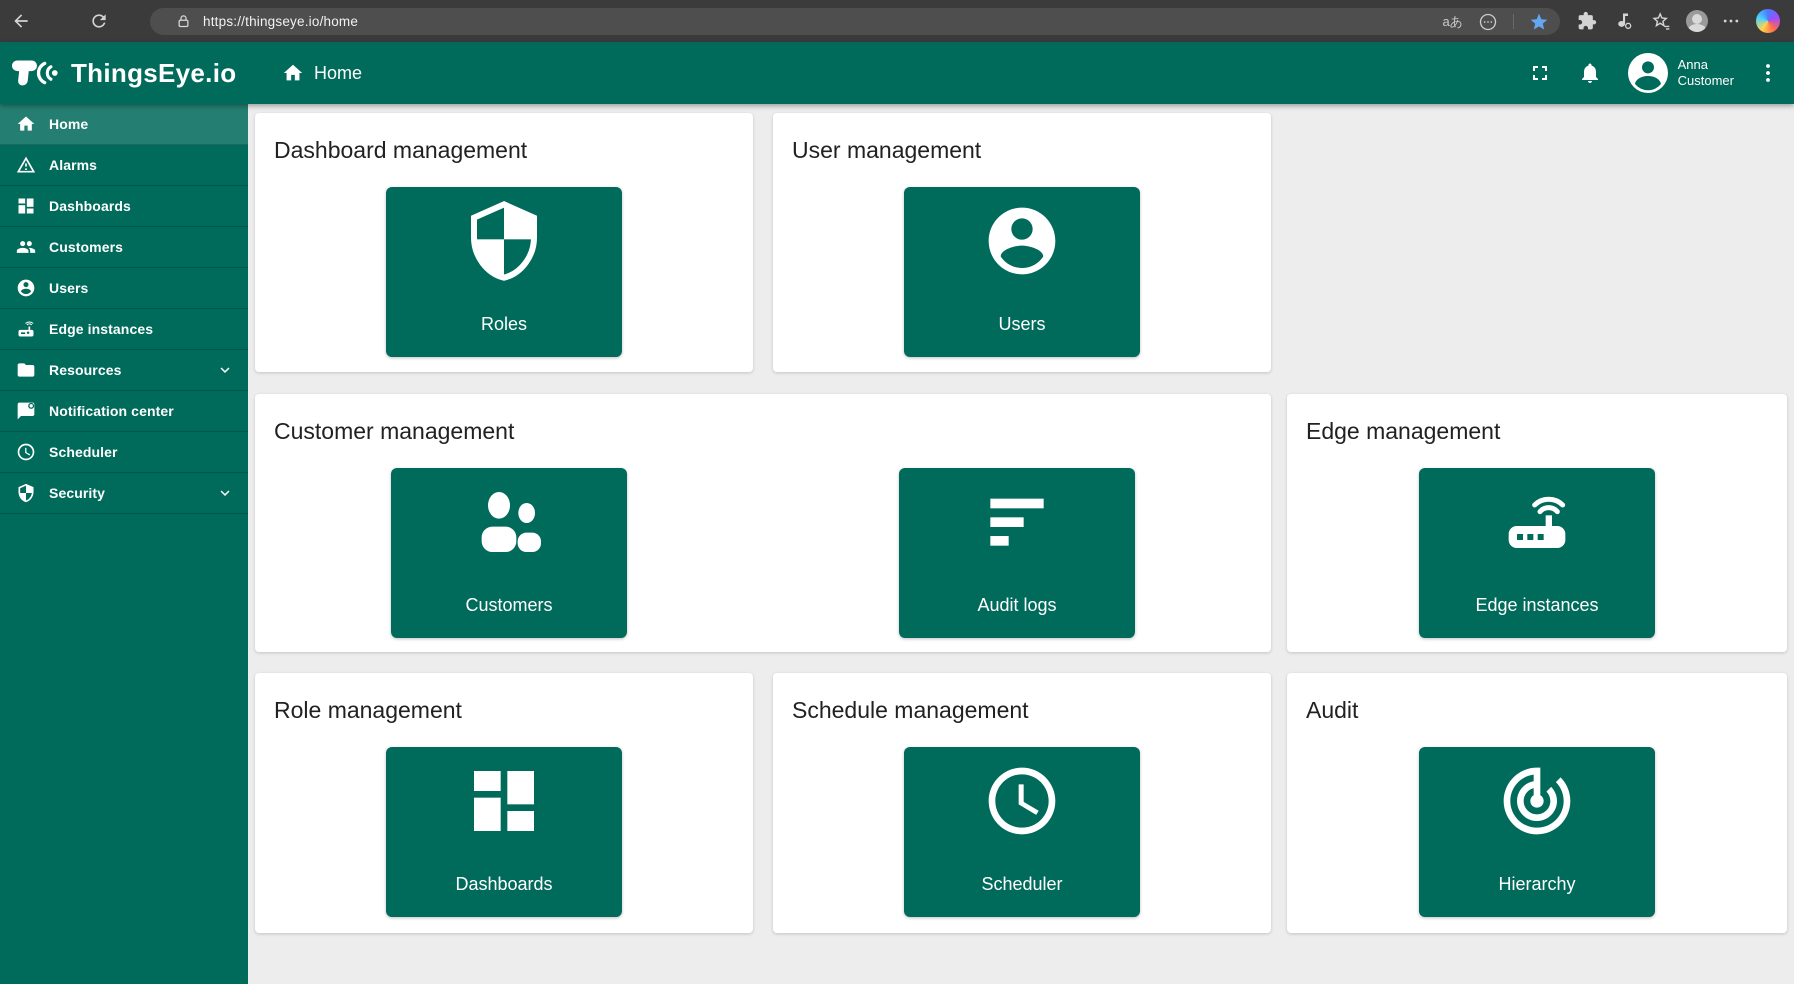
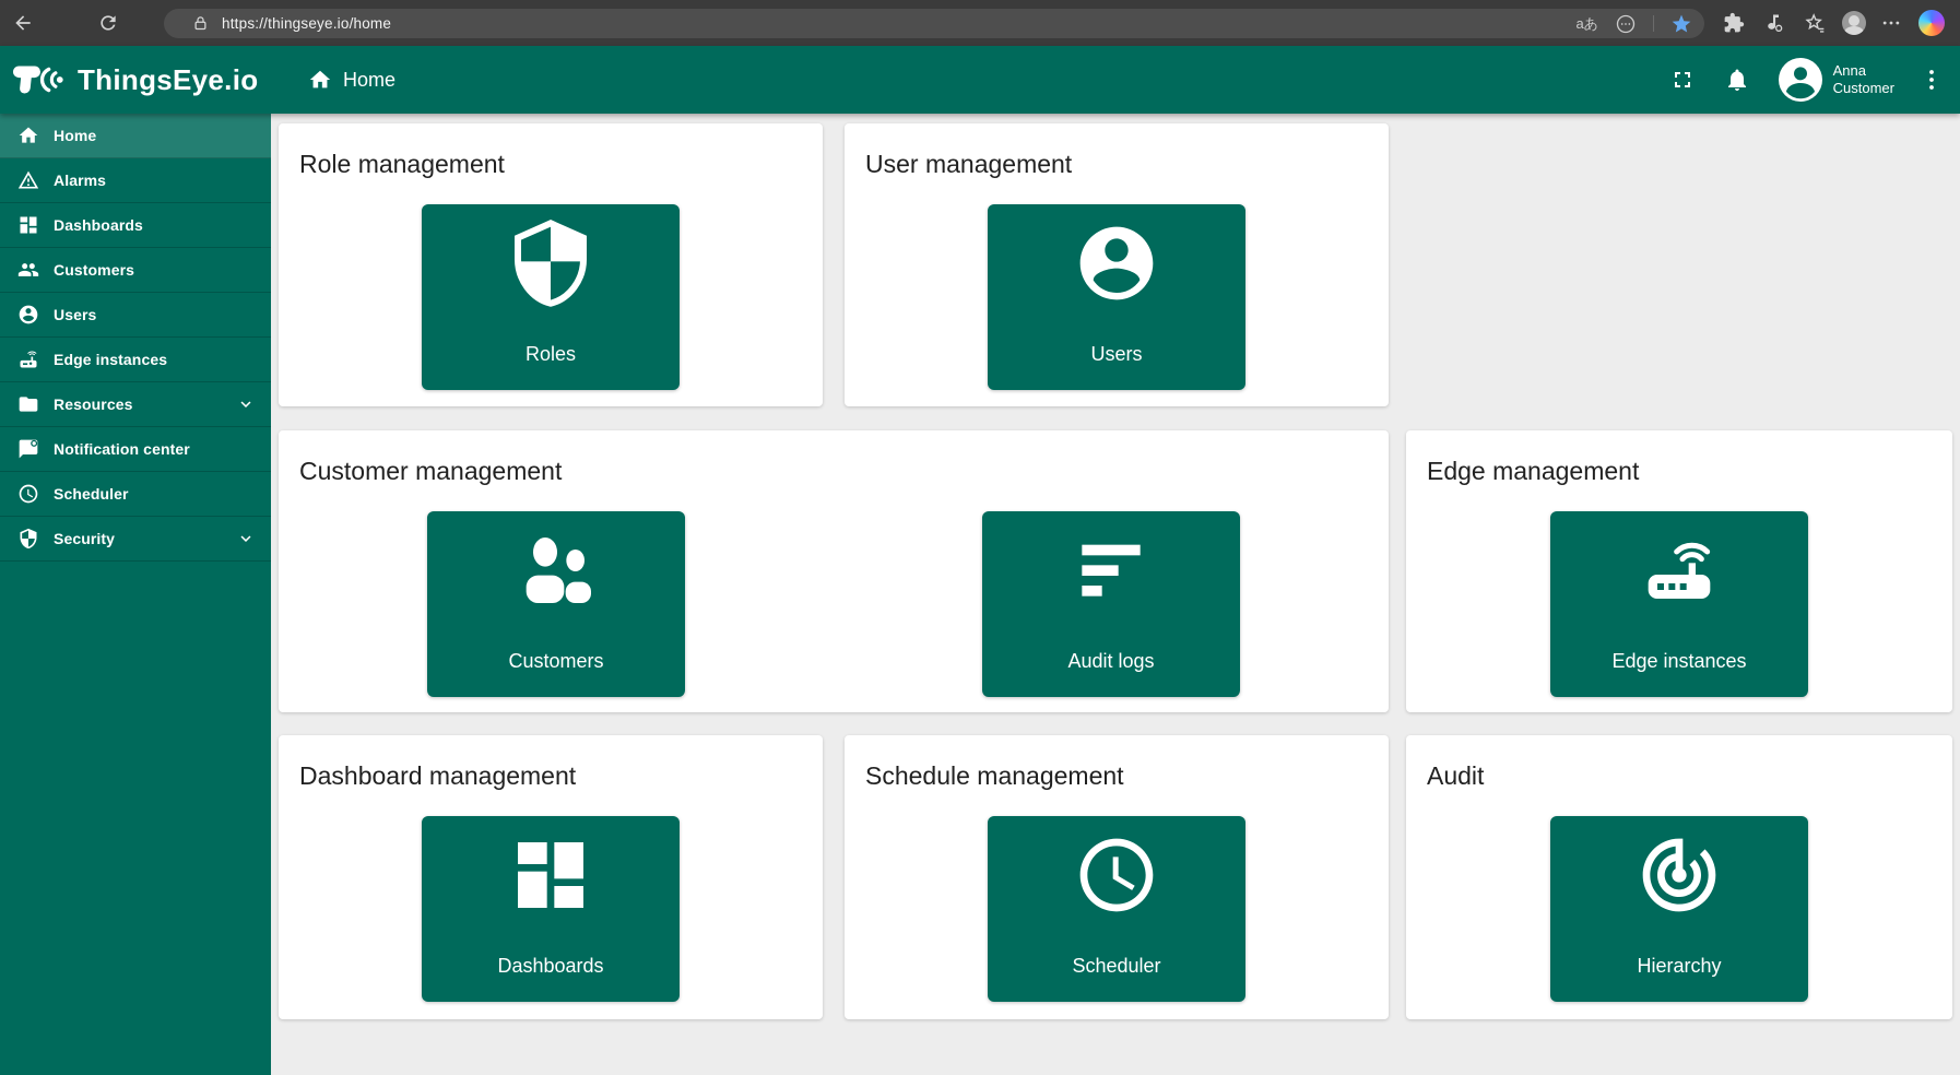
  https://thingseye.io/home
  aあ
  ThingsEye.io
  Home
  Anna
  Customer
  Home
  Alarms
  Dashboards
  Customers
  Users
  Edge instances
  Resources
  Notification center
  Scheduler
  Security
- Dashboard management
+ Role management
  Roles
  User management
  Users
  Customer management
  Customers
  Audit logs
  Edge management
  Edge instances
- Role management
+ Dashboard management
  Dashboards
  Schedule management
  Scheduler
  Audit
  Hierarchy
